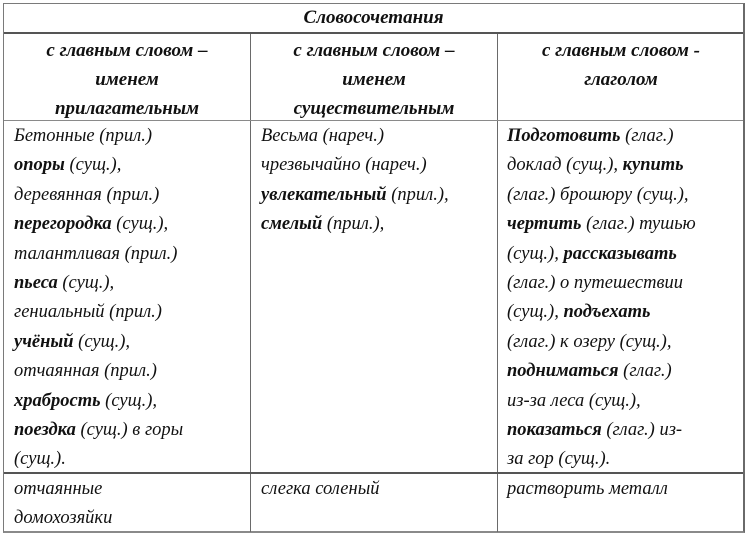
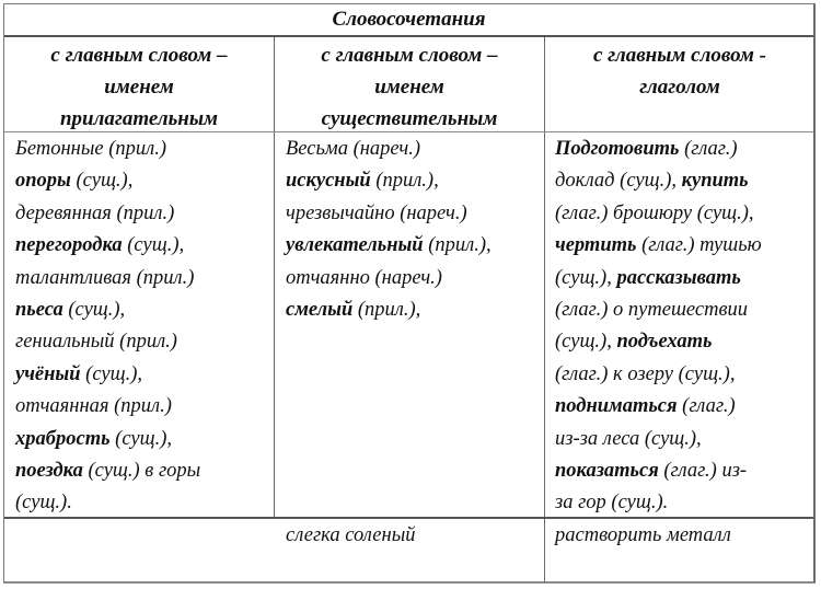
  Словосочетания
  с главным словом –
  именем
  прилагательным
  с главным словом –
  именем
  существительным
  с главным словом -
  глаголом
  Бетонные (прил.)
  опоры (сущ.),
  деревянная (прил.)
  перегородка (сущ.),
  талантливая (прил.)
  пьеса (сущ.),
  гениальный (прил.)
  учёный (сущ.),
  отчаянная (прил.)
  храбрость (сущ.),
  поездка (сущ.) в горы
  (сущ.).
  Весьма (нареч.)
+ искусный (прил.),
  чрезвычайно (нареч.)
  увлекательный (прил.),
+ отчаянно (нареч.)
  смелый (прил.),
  Подготовить (глаг.)
  доклад (сущ.), купить
  (глаг.) брошюру (сущ.),
  чертить (глаг.) тушью
  (сущ.), рассказывать
  (глаг.) о путешествии
  (сущ.), подъехать
  (глаг.) к озеру (сущ.),
  подниматься (глаг.)
  из-за леса (сущ.),
  показаться (глаг.) из-
  за гор (сущ.).
- отчаянные
- домохозяйки
  слегка соленый
  растворить металл
